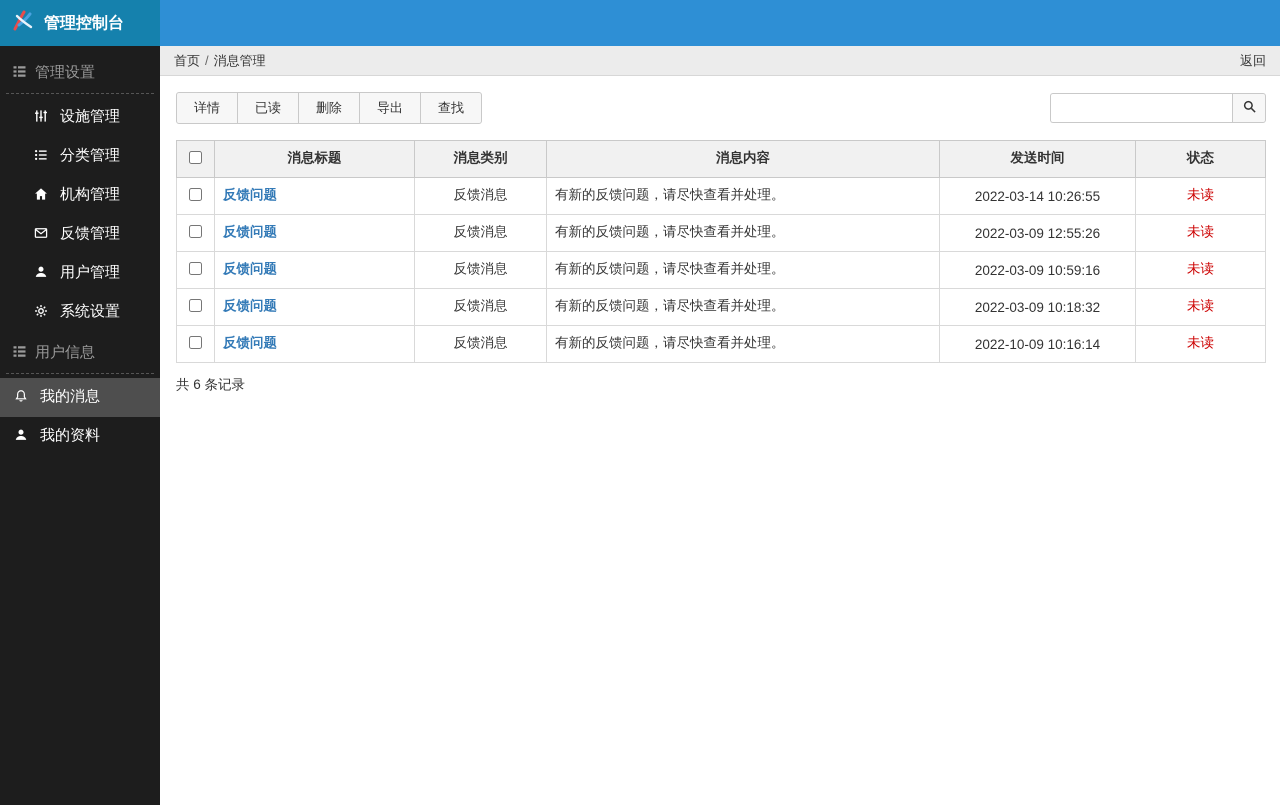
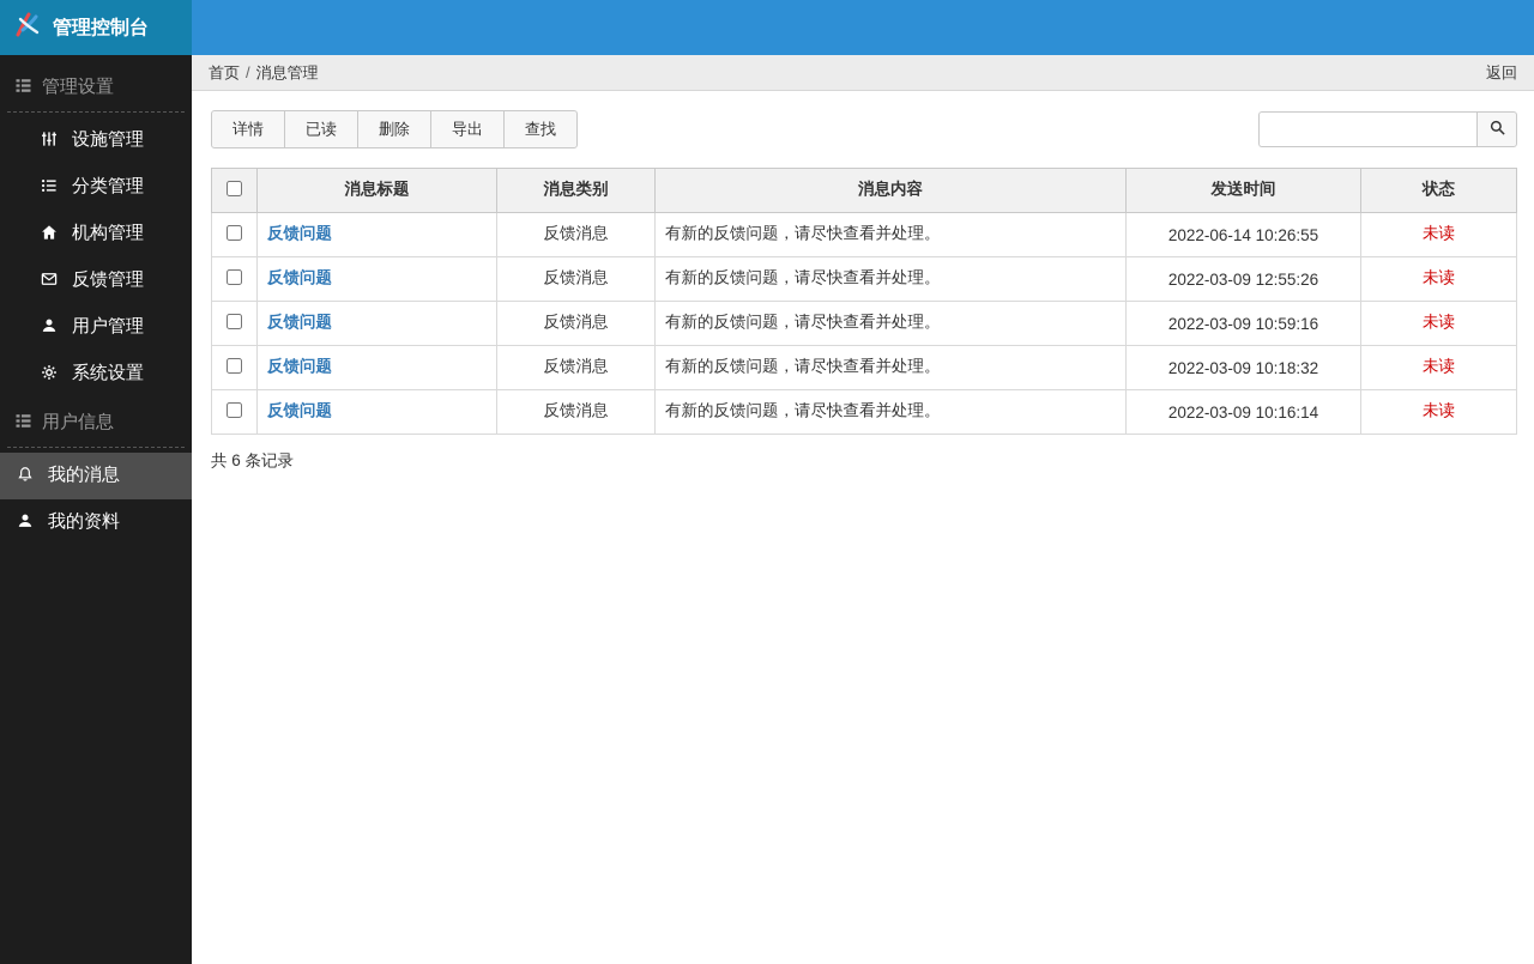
  管理控制台
  管理设置
  设施管理
  分类管理
  机构管理
  反馈管理
  用户管理
  系统设置
  用户信息
  我的消息
  我的资料
  首页
  /
  消息管理
  返回
  详情
  已读
  删除
  导出
  查找
  	消息标题	消息类别	消息内容	发送时间	状态
- 	反馈问题	反馈消息	有新的反馈问题，请尽快查看并处理。	2022-03-14 10:26:55	未读
+ 	反馈问题	反馈消息	有新的反馈问题，请尽快查看并处理。	2022-06-14 10:26:55	未读
  	反馈问题	反馈消息	有新的反馈问题，请尽快查看并处理。	2022-03-09 12:55:26	未读
  	反馈问题	反馈消息	有新的反馈问题，请尽快查看并处理。	2022-03-09 10:59:16	未读
  	反馈问题	反馈消息	有新的反馈问题，请尽快查看并处理。	2022-03-09 10:18:32	未读
- 	反馈问题	反馈消息	有新的反馈问题，请尽快查看并处理。	2022-10-09 10:16:14	未读
+ 	反馈问题	反馈消息	有新的反馈问题，请尽快查看并处理。	2022-03-09 10:16:14	未读
  共 6 条记录
